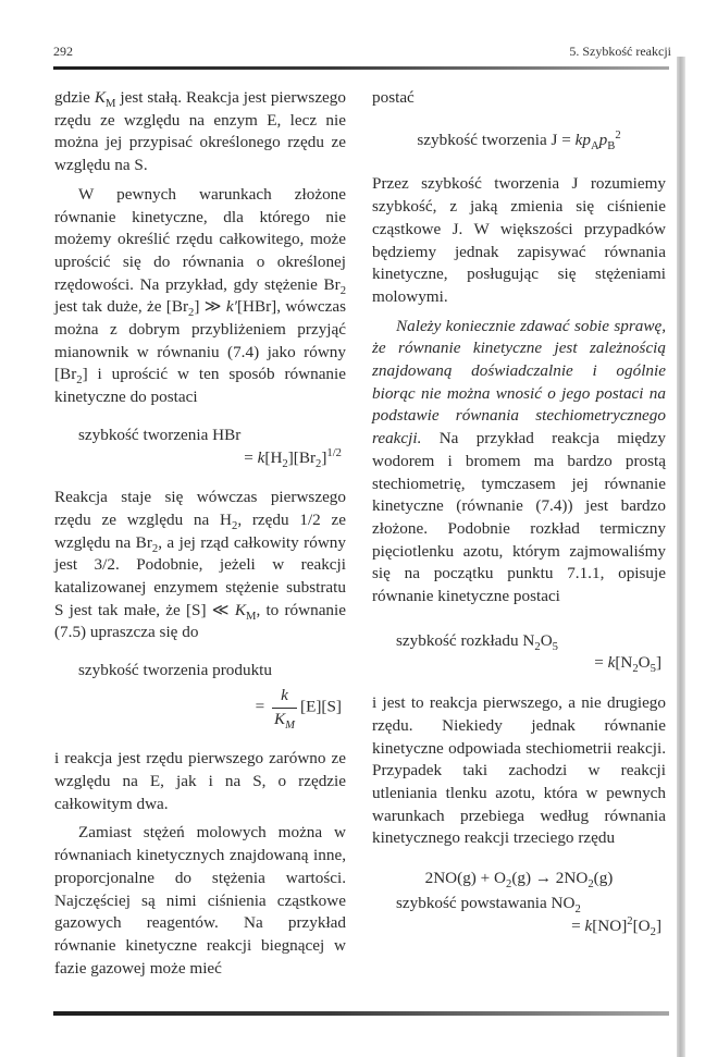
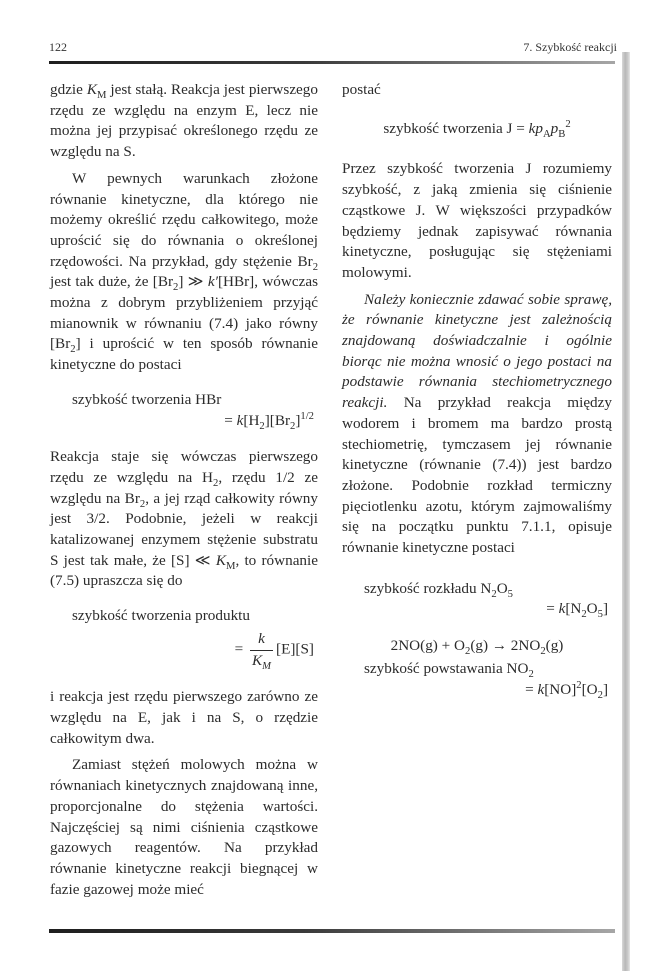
- 292
+ 122
- 5. Szybkość reakcji
+ 7. Szybkość reakcji
  gdzie KM jest stałą. Reakcja jest pierwszego rzędu ze względu na enzym E, lecz nie można jej przypisać określonego rzędu ze względu na S.
  W pewnych warunkach złożone równanie kinetyczne, dla którego nie możemy określić rzędu całkowitego, może uprościć się do równania o określonej rzędowości. Na przykład, gdy stężenie Br2 jest tak duże, że [Br2] ≫ k′[HBr], wówczas można z dobrym przybliżeniem przyjąć mianownik w równaniu (7.4) jako równy [Br2] i uprościć w ten sposób równanie kinetyczne do postaci
  szybkość tworzenia HBr
  = k[H2][Br2]1/2
  Reakcja staje się wówczas pierwszego rzędu ze względu na H2, rzędu 1/2 ze względu na Br2, a jej rząd całkowity równy jest 3/2. Podobnie, jeżeli w reakcji katalizowanej enzymem stężenie substratu S jest tak małe, że [S] ≪ KM, to równanie (7.5) upraszcza się do
  szybkość tworzenia produktu
  =
  k
  KM
  [E][S]
  i reakcja jest rzędu pierwszego zarówno ze względu na E, jak i na S, o rzędzie całkowitym dwa.
  Zamiast stężeń molowych można w równaniach kinetycznych znajdowaną inne, proporcjonalne do stężenia wartości. Najczęściej są nimi ciśnienia cząstkowe gazowych reagentów. Na przykład równanie kinetyczne reakcji biegnącej w fazie gazowej może mieć
  postać
  szybkość tworzenia J = kpApB2
  Przez szybkość tworzenia J rozumiemy szybkość, z jaką zmienia się ciśnienie cząstkowe J. W większości przypadków będziemy jednak zapisywać równania kinetyczne, posługując się stężeniami molowymi.
  Należy koniecznie zdawać sobie sprawę, że równanie kinetyczne jest zależnością znajdowaną doświadczalnie i ogólnie biorąc nie można wnosić o jego postaci na podstawie równania stechiometrycznego reakcji. Na przykład reakcja między wodorem i bromem ma bardzo prostą stechiometrię, tymczasem jej równanie kinetyczne (równanie (7.4)) jest bardzo złożone. Podobnie rozkład termiczny pięciotlenku azotu, którym zajmowaliśmy się na początku punktu 7.1.1, opisuje równanie kinetyczne postaci
  szybkość rozkładu N2O5
  = k[N2O5]
- i jest to reakcja pierwszego, a nie drugiego rzędu. Niekiedy jednak równanie kinetyczne odpowiada stechiometrii reakcji. Przypadek taki zachodzi w reakcji utleniania tlenku azotu, która w pewnych warunkach przebiega według równania kinetycznego reakcji trzeciego rzędu
  2NO(g) + O2(g) → 2NO2(g)
  szybkość powstawania NO2
  = k[NO]2[O2]
